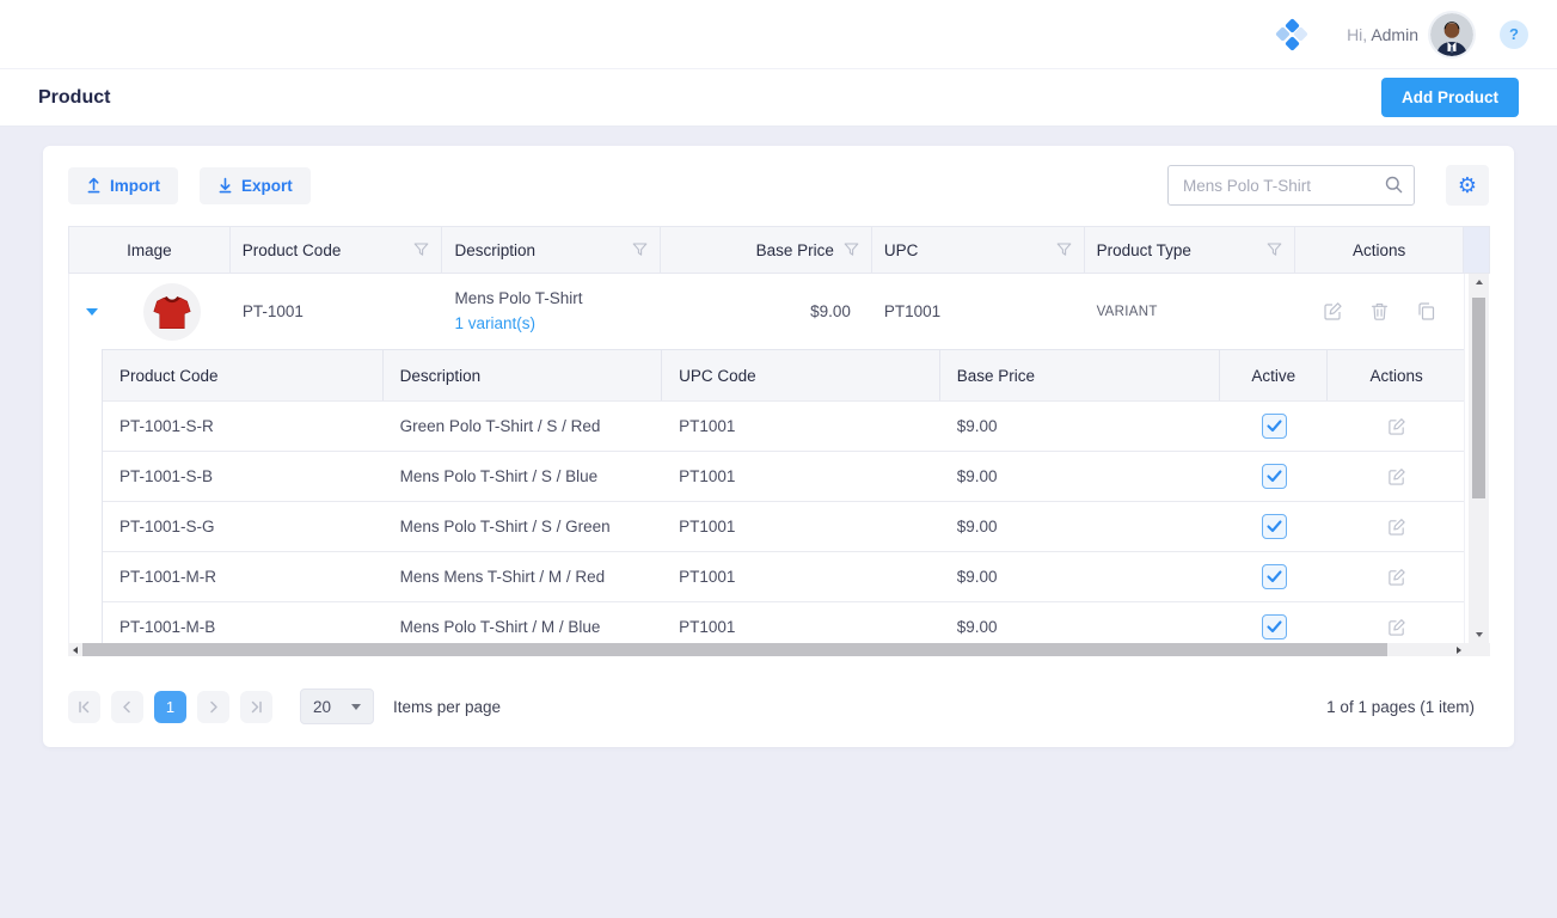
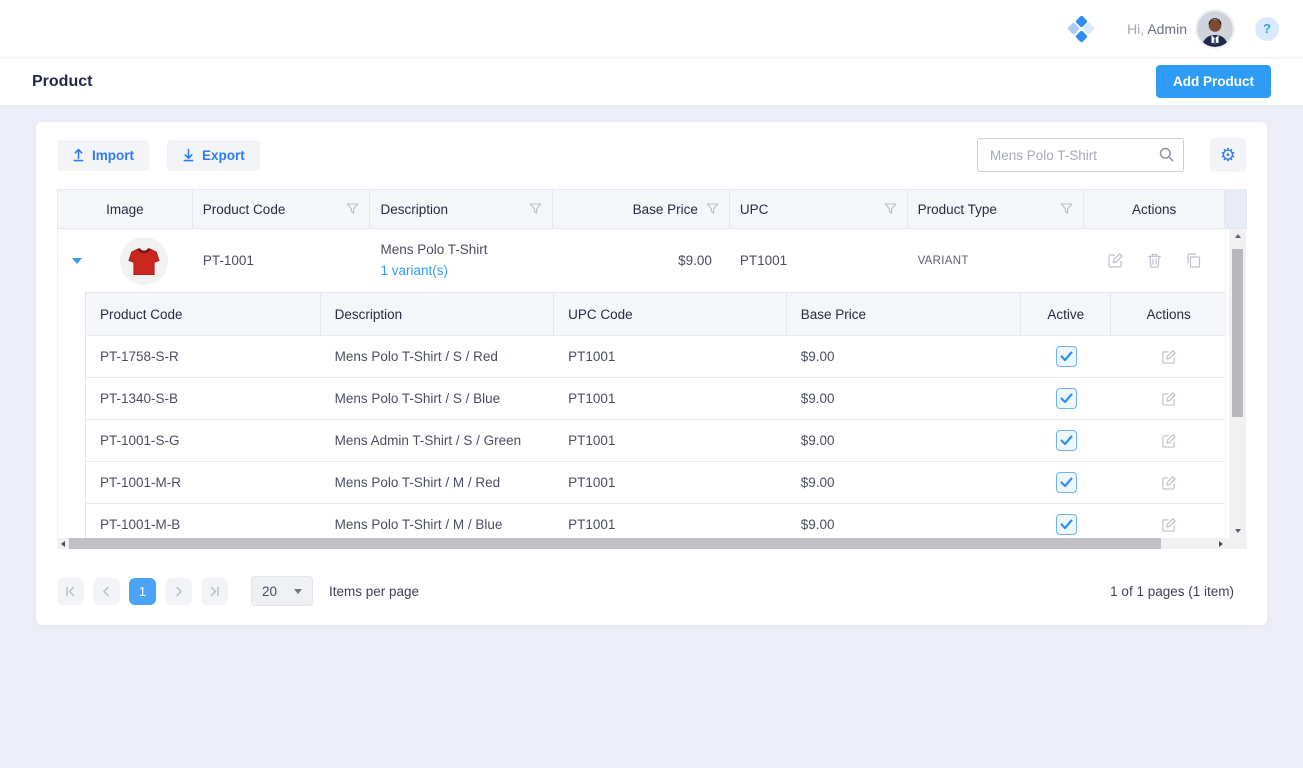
  Hi, Admin
  ?
  Product
  Add Product
  Import
  Export
  Mens Polo T-Shirt
  ⚙
  Image
  Product Code
  Description
  Base Price
  UPC
  Product Type
  Actions
  PT-1001
  Mens Polo T-Shirt
  1 variant(s)
  $9.00
  PT1001
  VARIANT
  Product Code
  Description
  UPC Code
  Base Price
  Active
  Actions
- PT-1001-S-R
+ PT-1758-S-R
- Green Polo T-Shirt / S / Red
+ Mens Polo T-Shirt / S / Red
  PT1001
  $9.00
- PT-1001-S-B
+ PT-1340-S-B
  Mens Polo T-Shirt / S / Blue
  PT1001
  $9.00
  PT-1001-S-G
- Mens Polo T-Shirt / S / Green
+ Mens Admin T-Shirt / S / Green
  PT1001
  $9.00
  PT-1001-M-R
- Mens Mens T-Shirt / M / Red
+ Mens Polo T-Shirt / M / Red
  PT1001
  $9.00
  PT-1001-M-B
  Mens Polo T-Shirt / M / Blue
  PT1001
  $9.00
  1
  20
  Items per page
  1 of 1 pages (1 item)
